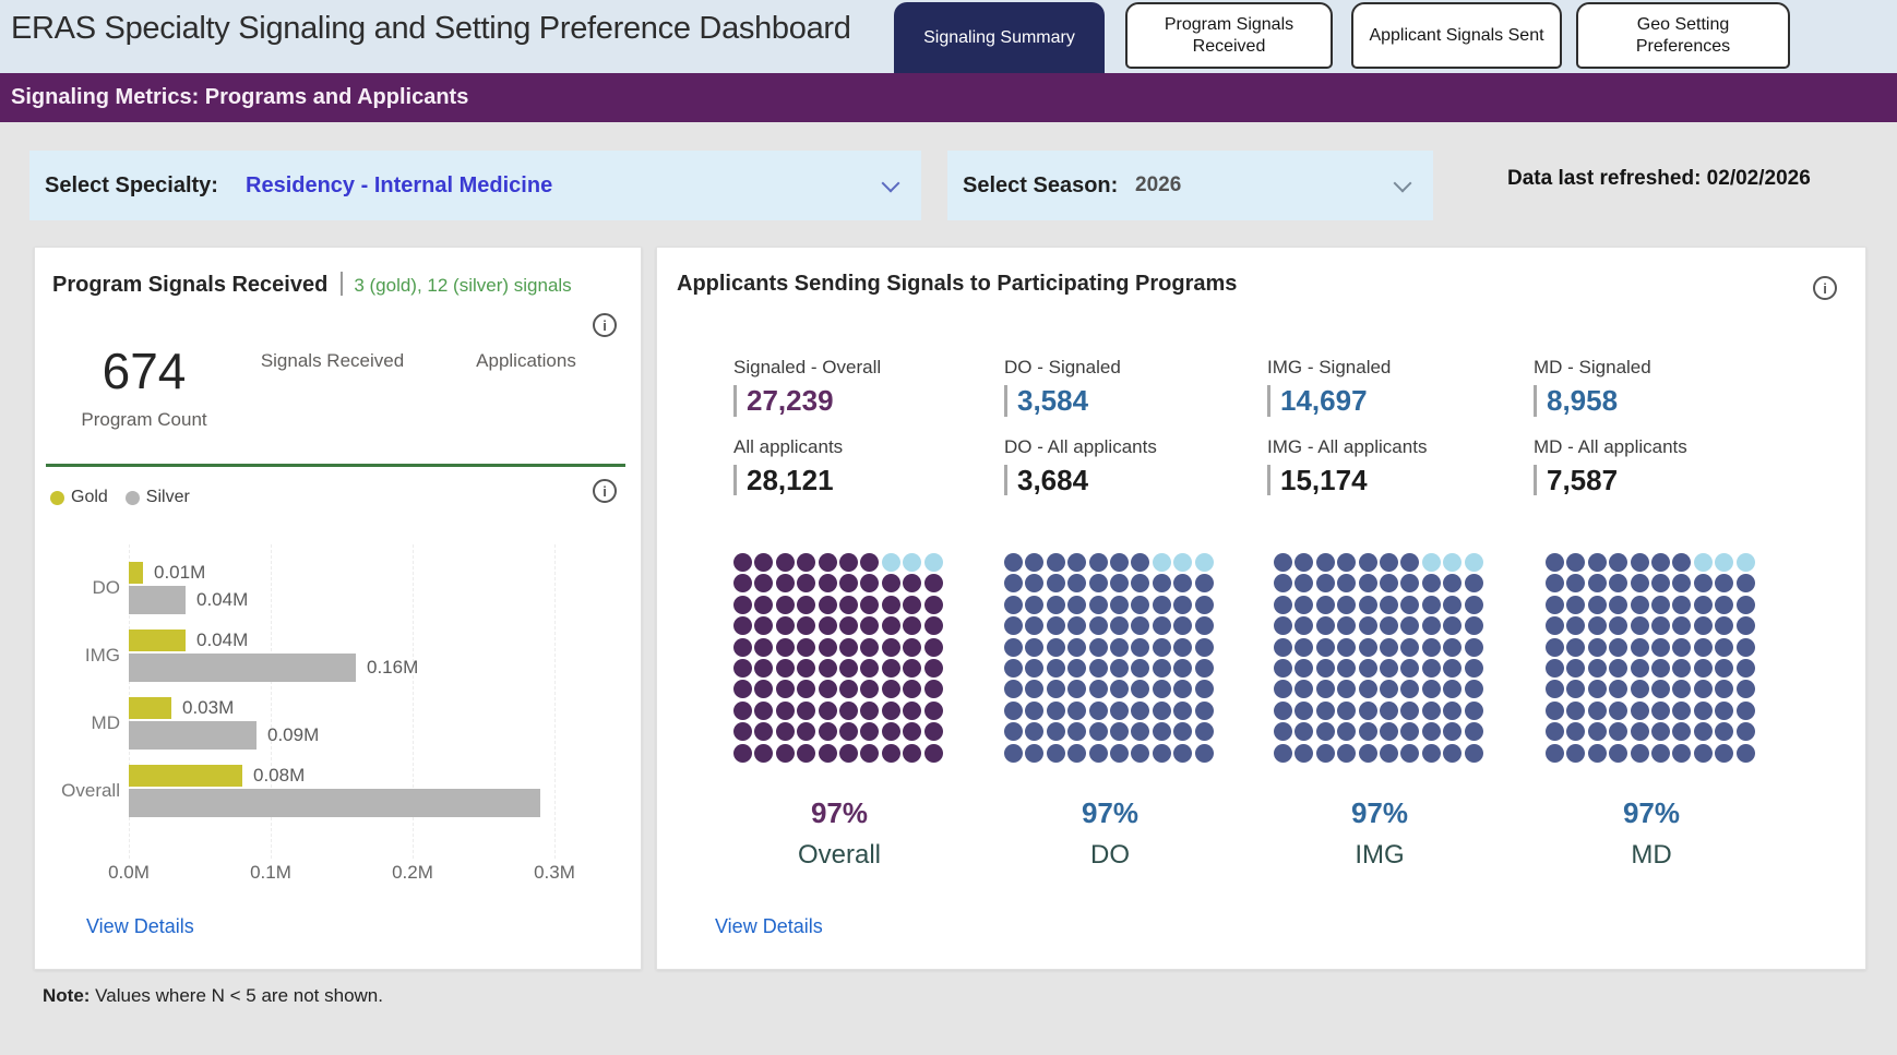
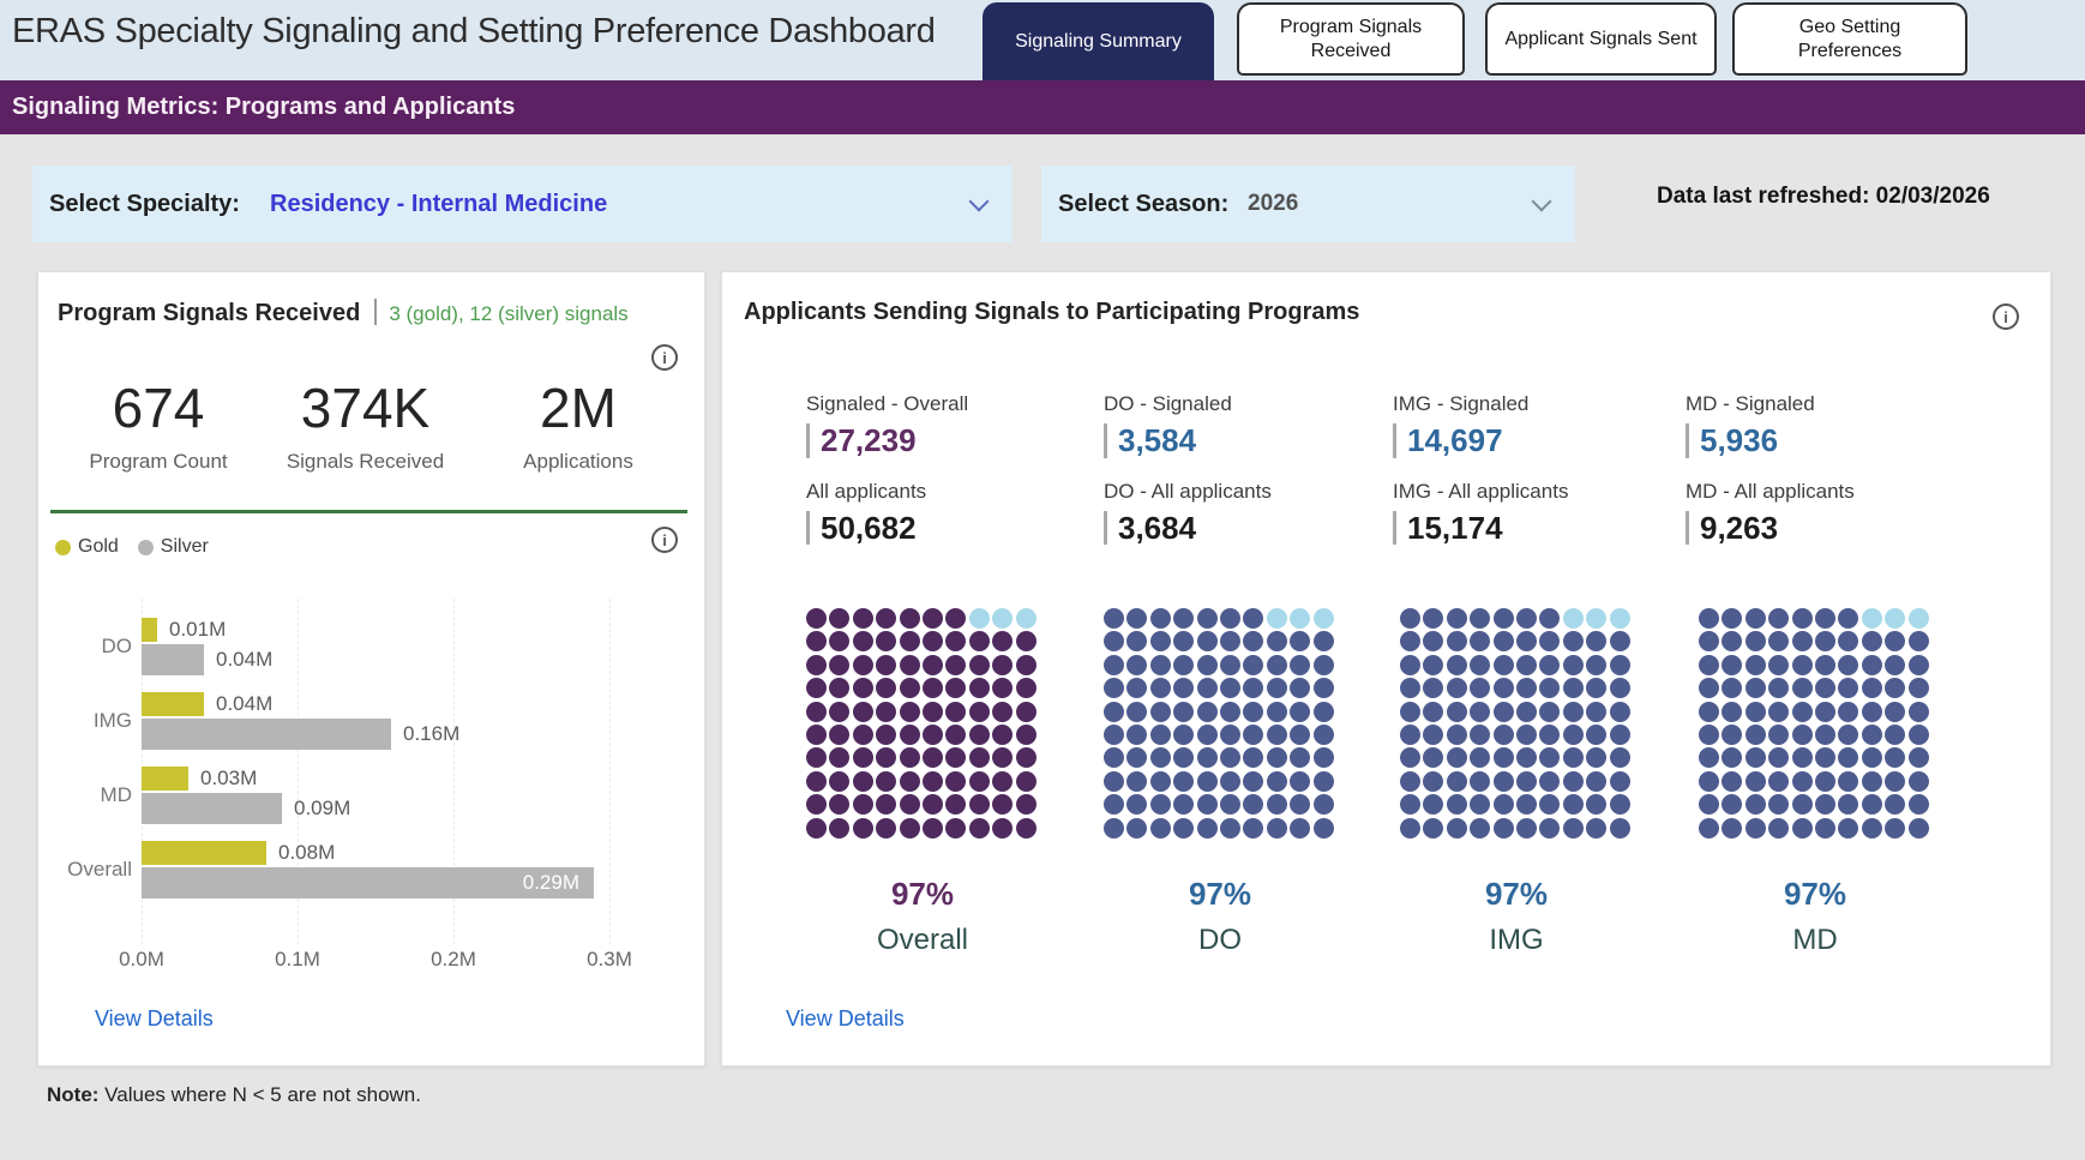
  ERAS Specialty Signaling and Setting Preference Dashboard
  Signaling Summary
  Program Signals Received
  Applicant Signals Sent
  Geo Setting Preferences
  Signaling Metrics: Programs and Applicants
  Select Specialty:
  Residency - Internal Medicine
  Select Season:
  2026
- Data last refreshed: 02/02/2026
+ Data last refreshed: 02/03/2026
  Program Signals Received 3 (gold), 12 (silver) signals
  i
  674
  Program Count
+ 374K
  Signals Received
+ 2M
  Applications
  Gold
  Silver
  i
  0.0M
  0.1M
  0.2M
  0.3M
  DO
  0.01M
  0.04M
  IMG
  0.04M
  0.16M
  MD
  0.03M
  0.09M
  Overall
  0.08M
+ 0.29M
  View Details
  Applicants Sending Signals to Participating Programs
  i
  Signaled - Overall
  27,239
  All applicants
- 28,121
+ 50,682
  97%
  Overall
  DO - Signaled
  3,584
  DO - All applicants
  3,684
  97%
  DO
  IMG - Signaled
  14,697
  IMG - All applicants
  15,174
  97%
  IMG
  MD - Signaled
- 8,958
+ 5,936
  MD - All applicants
- 7,587
+ 9,263
  97%
  MD
  View Details
  Note: Values where N < 5 are not shown.
